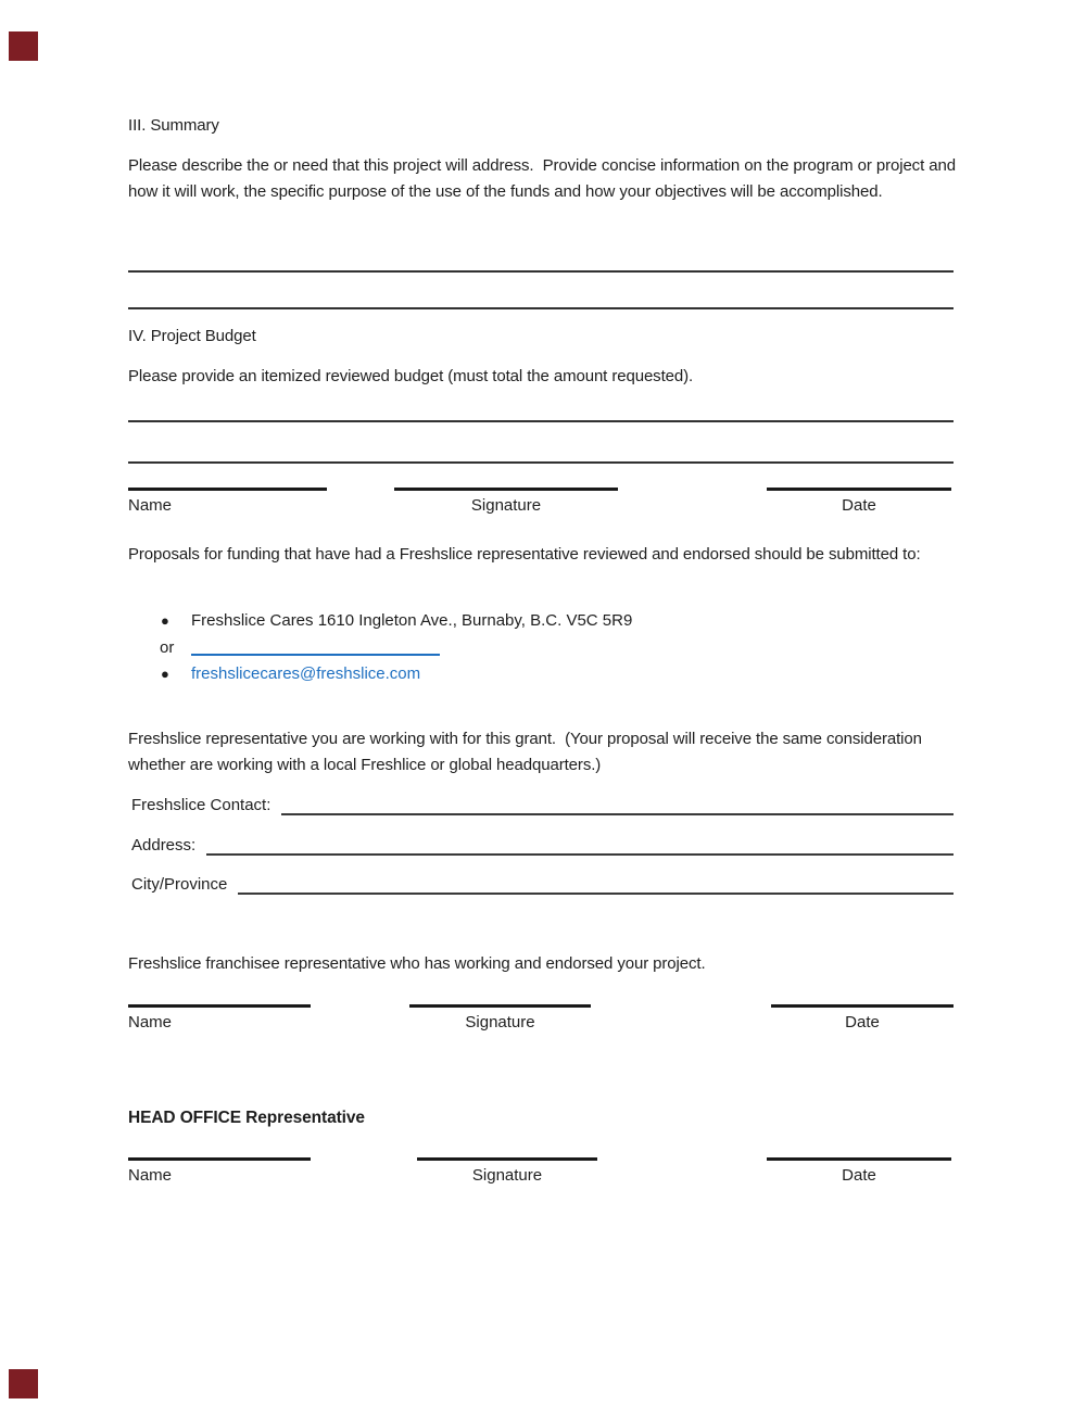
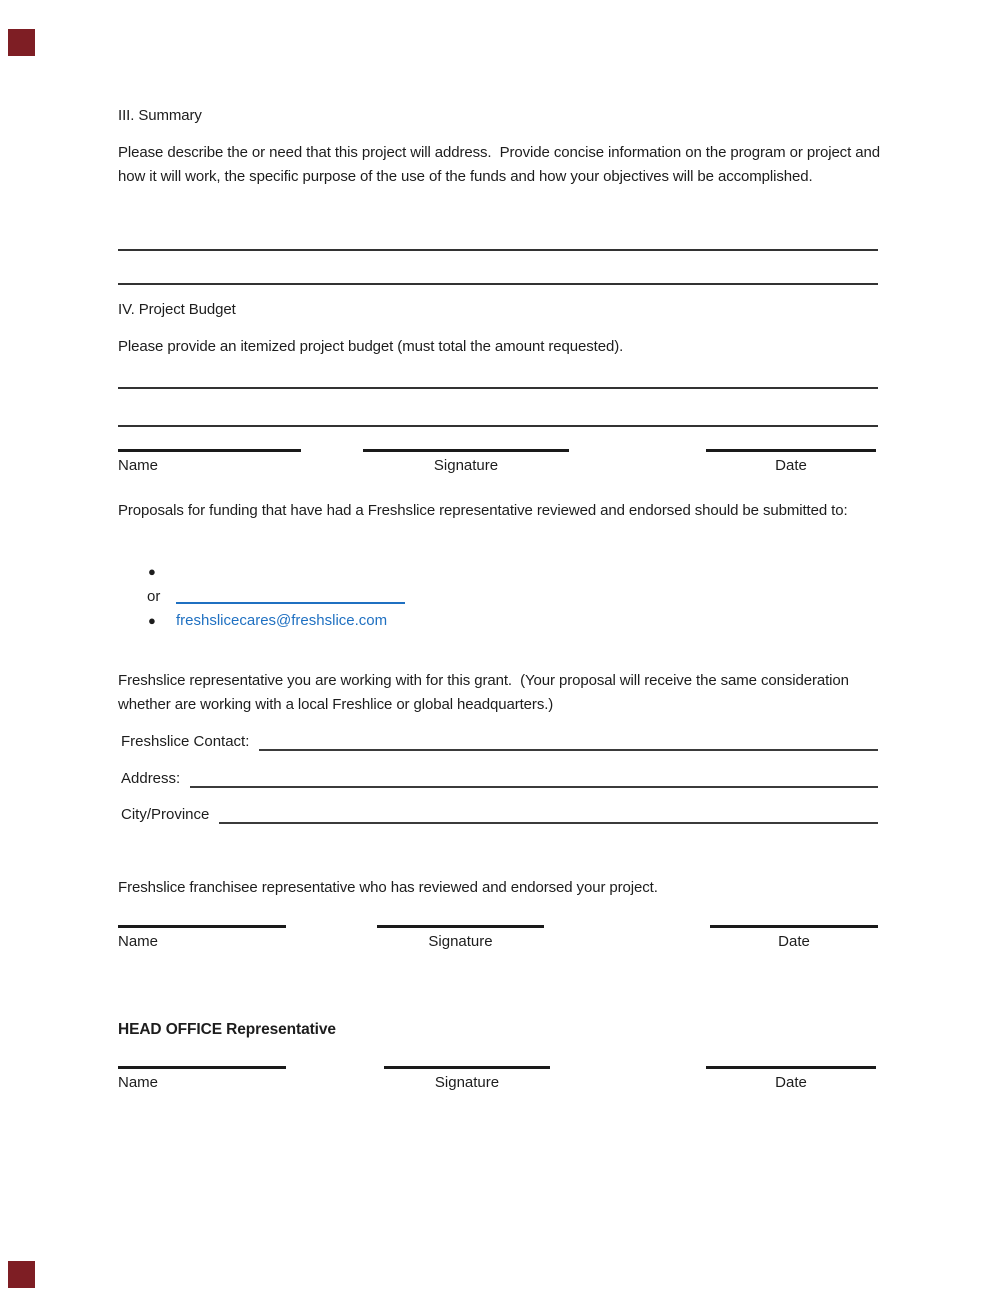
  III. Summary
  Please describe the or need that this project will address. Provide concise information on the program or project and how it will work, the specific purpose of the use of the funds and how your objectives will be accomplished.
  IV. Project Budget
- Please provide an itemized reviewed budget (must total the amount requested).
+ Please provide an itemized project budget (must total the amount requested).
  Name
  Signature
  Date
  Proposals for funding that have had a Freshslice representative reviewed and endorsed should be submitted to:
  ●
- Freshslice Cares 1610 Ingleton Ave., Burnaby, B.C. V5C 5R9
  or
  ●
  freshslicecares@freshslice.com
  Freshslice representative you are working with for this grant. (Your proposal will receive the same consideration whether are working with a local Freshlice or global headquarters.)
  Freshslice Contact:
  Address:
  City/Province
- Freshslice franchisee representative who has working and endorsed your project.
+ Freshslice franchisee representative who has reviewed and endorsed your project.
  Name
  Signature
  Date
  HEAD OFFICE Representative
  Name
  Signature
  Date
